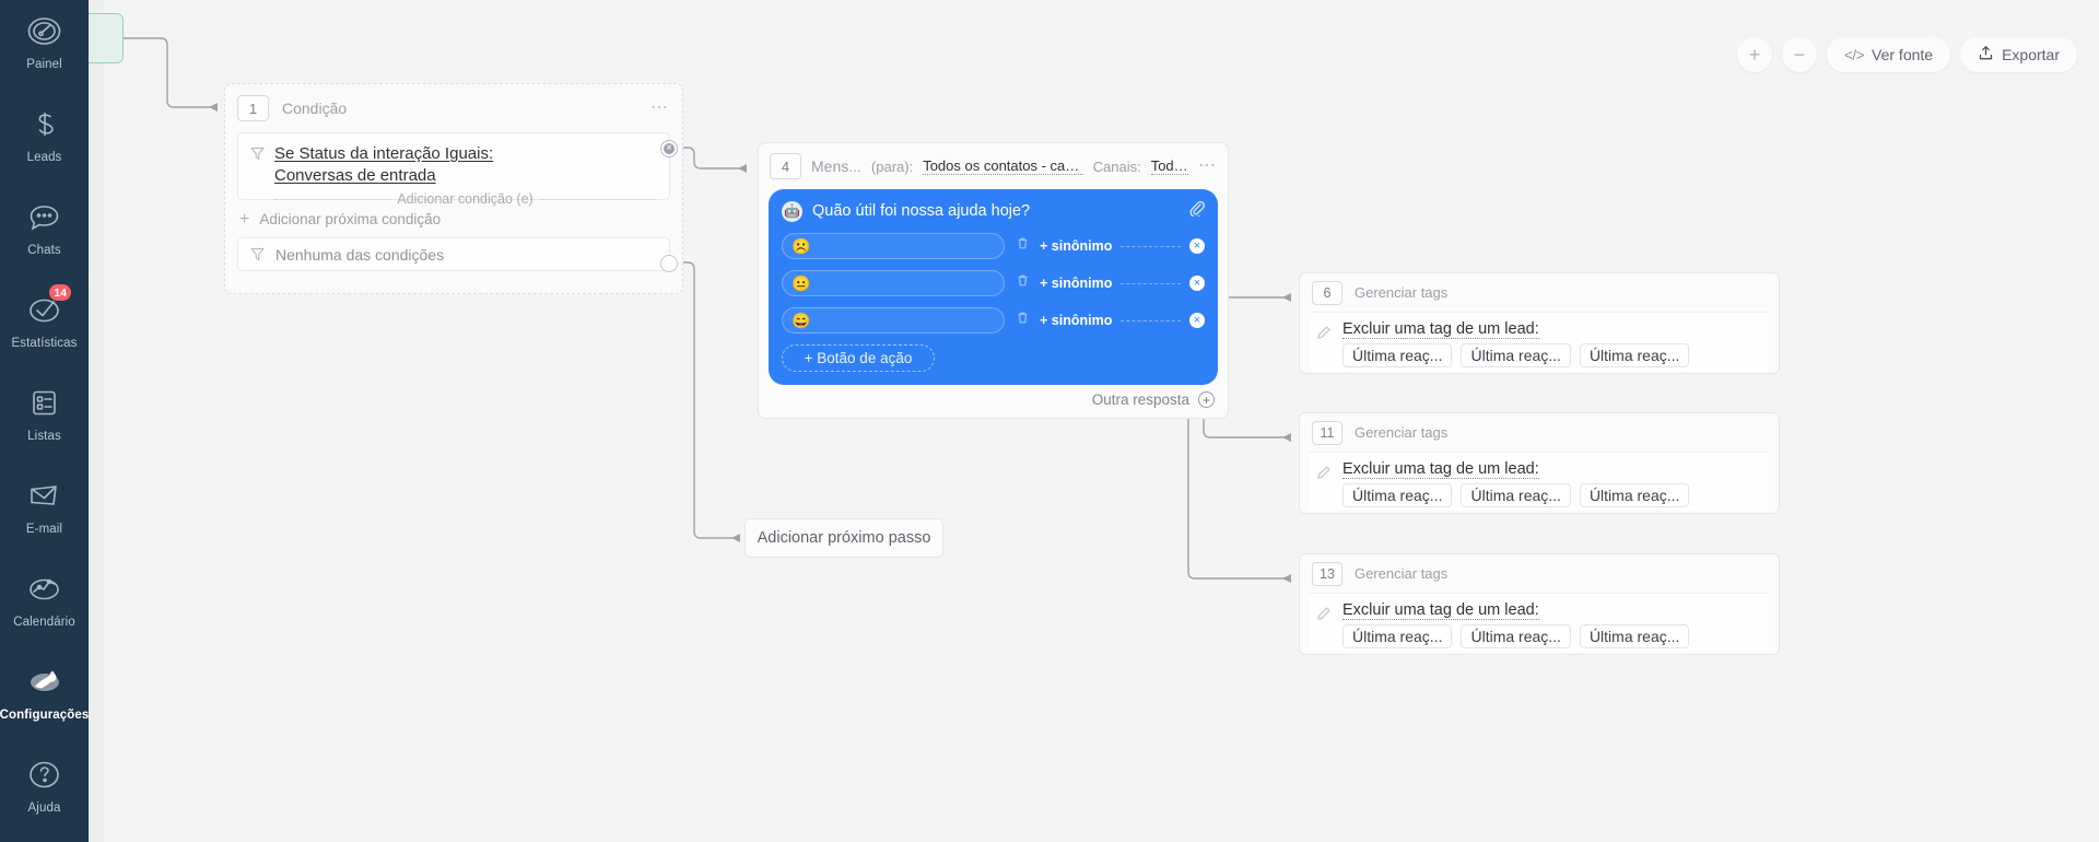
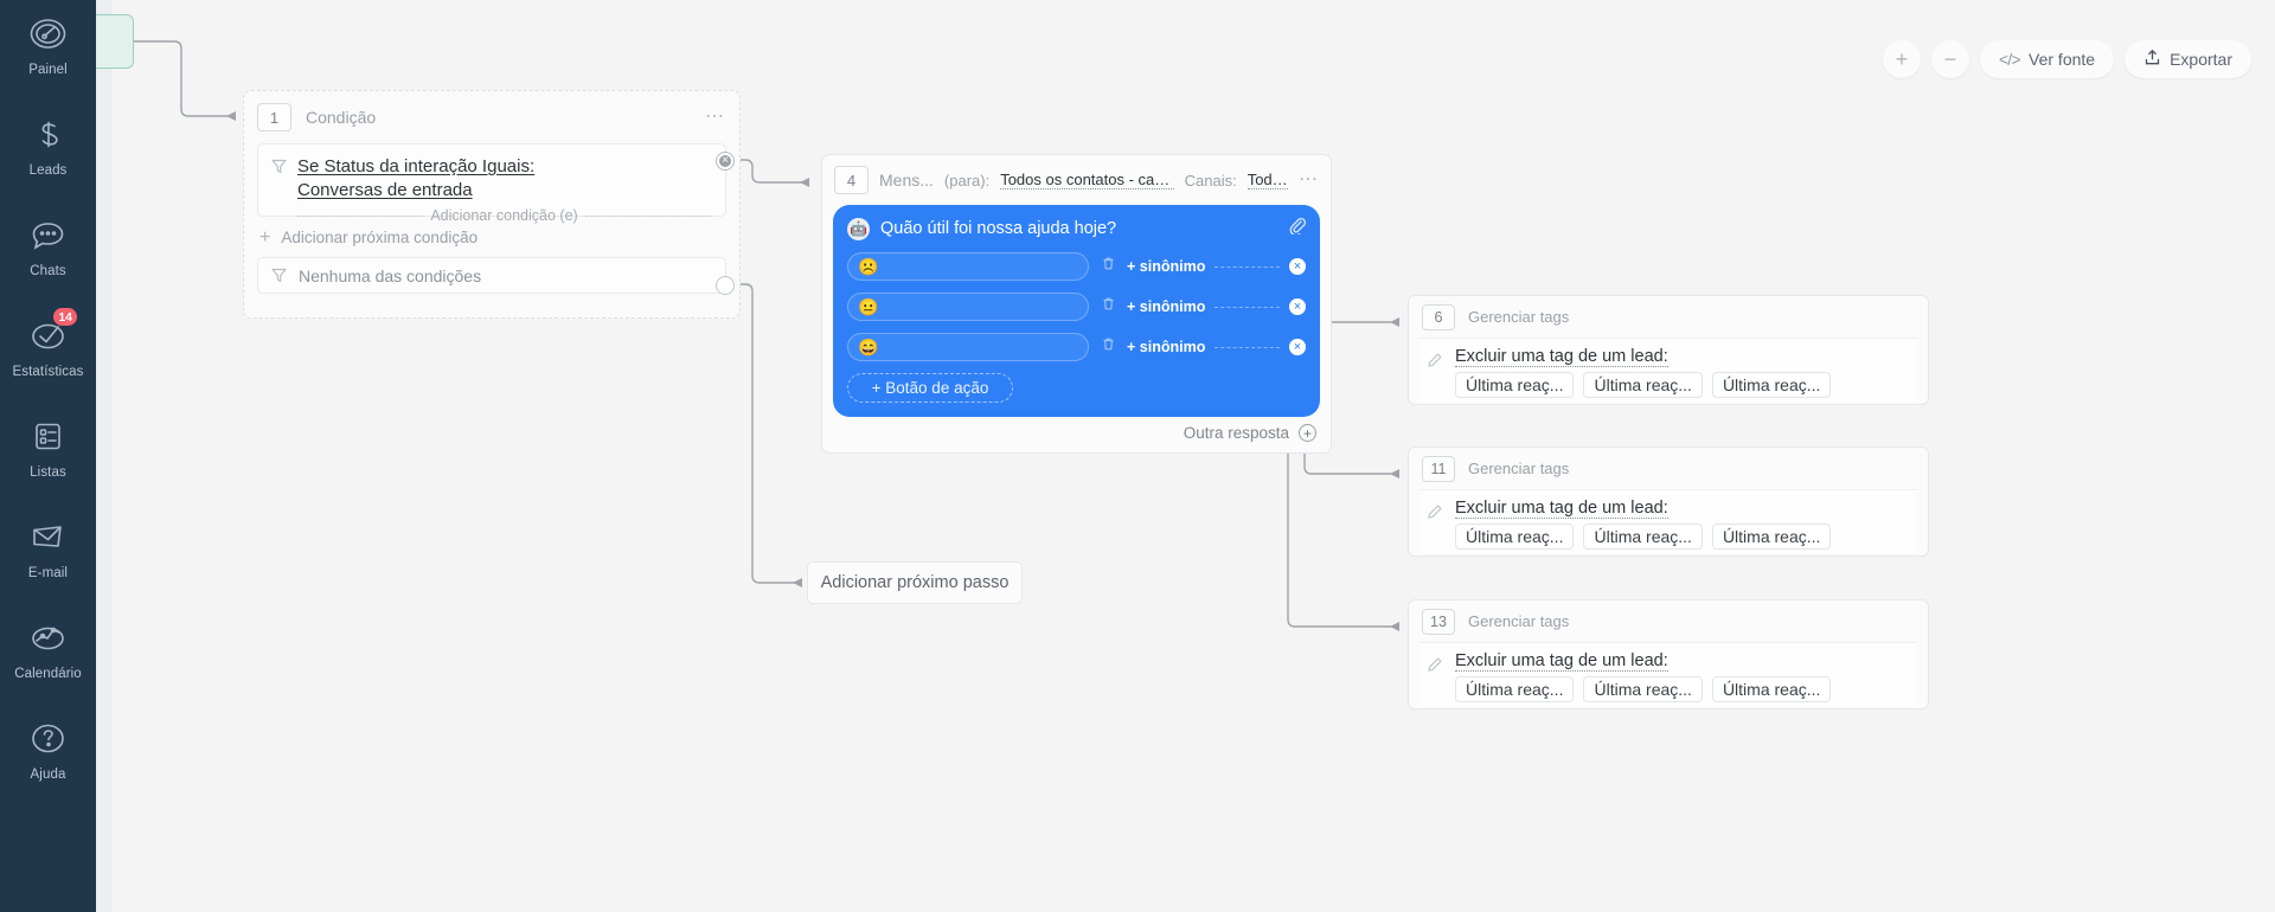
  Painel
  Leads
  Chats
  14
  Estatísticas
  Listas
  E-mail
  Calendário
- Configurações
  Ajuda
  1
  Condição
  ⋯
  Se Status da interação Iguais:
  Conversas de entrada
  Adicionar condição (e)
  +
  Adicionar próxima condição
  Nenhuma das condições
  4
  Mens...
  (para):
  Todos os contatos - can...
  Canais:
  Todos
  ⋯
  🤖
  Quão útil foi nossa ajuda hoje?
  ☹️
  + sinônimo
  ×
  😐
  + sinônimo
  ×
  😄
  + sinônimo
  ×
  + Botão de ação
  Outra resposta
  +
  Adicionar próximo passo
  6
  Gerenciar tags
  Excluir uma tag de um lead:
  Última reaç...
  Última reaç...
  Última reaç...
  11
  Gerenciar tags
  Excluir uma tag de um lead:
  Última reaç...
  Última reaç...
  Última reaç...
  13
  Gerenciar tags
  Excluir uma tag de um lead:
  Última reaç...
  Última reaç...
  Última reaç...
  +
  −
  </>
  Ver fonte
  Exportar
